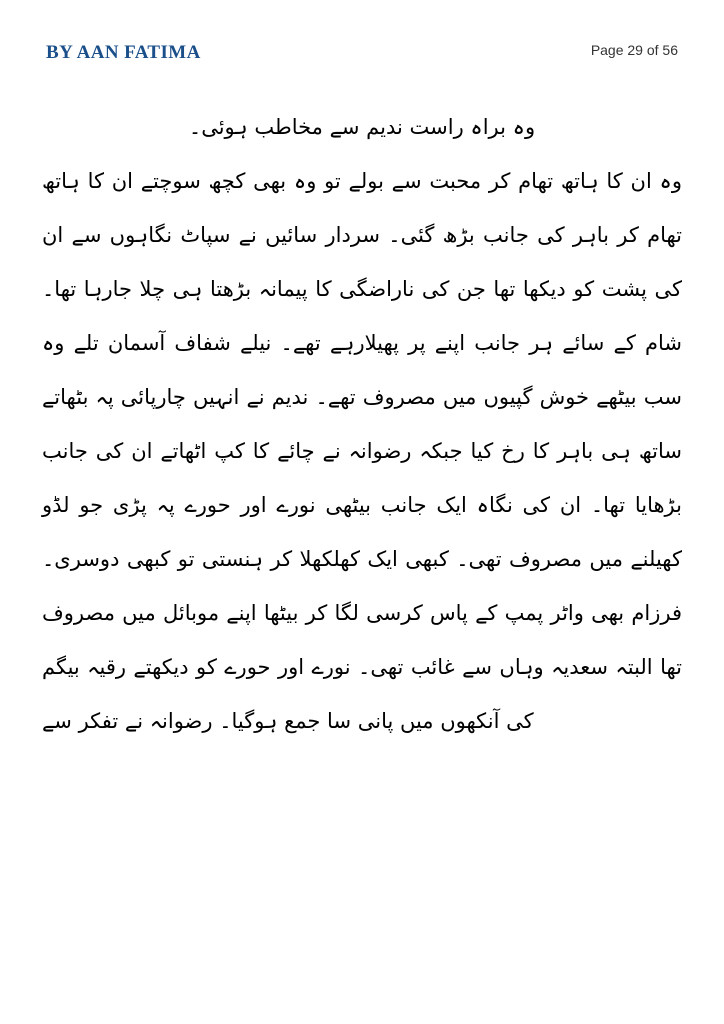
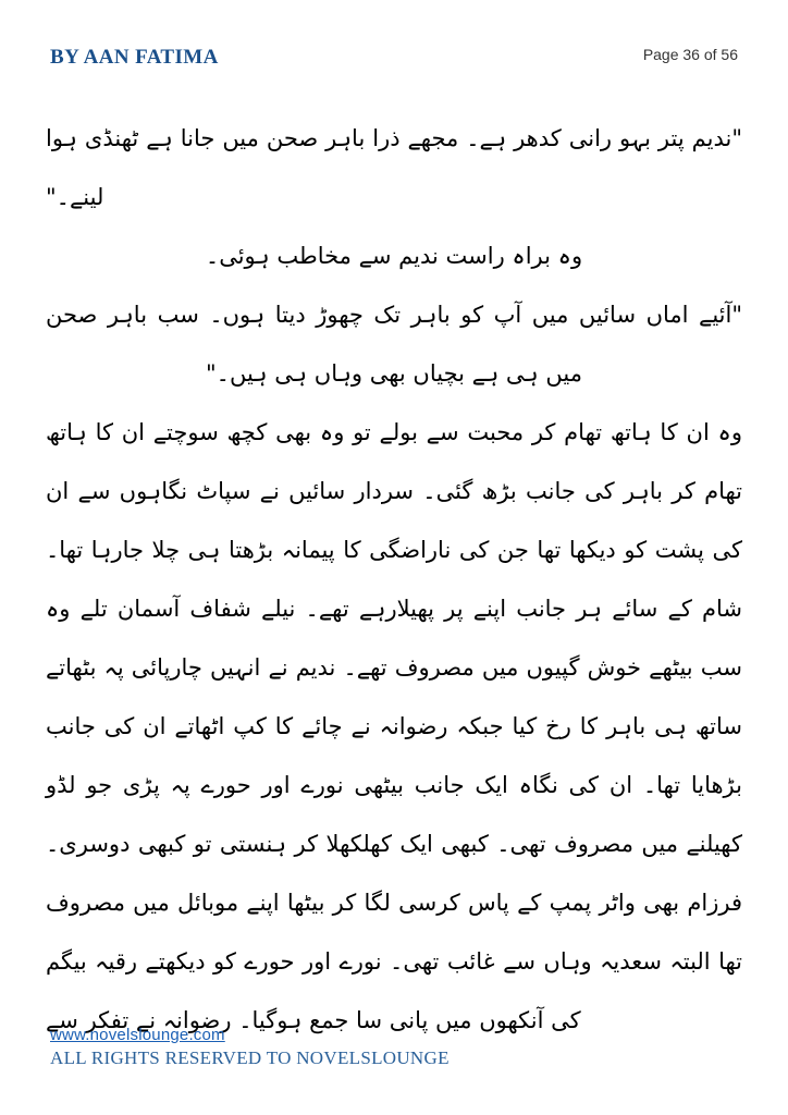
  BY AAN FATIMA
- Page 29 of 56
+ Page 36 of 56
+ "ندیم پتر بہو رانی کدھر ہے۔ مجھے ذرا باہر صحن میں جانا ہے ٹھنڈی ہوا لینے۔"
  وہ براہ راست ندیم سے مخاطب ہوئی۔
+ "آئیے اماں سائیں میں آپ کو باہر تک چھوڑ دیتا ہوں۔ سب باہر صحن میں ہی ہے بچیاں بھی وہاں ہی ہیں۔"
  وہ ان کا ہاتھ تھام کر محبت سے بولے تو وہ بھی کچھ سوچتے ان کا ہاتھ تھام کر باہر کی جانب بڑھ گئی۔ سردار سائیں نے سپاٹ نگاہوں سے ان کی پشت کو دیکھا تھا جن کی ناراضگی کا پیمانہ بڑھتا ہی چلا جارہا تھا۔ شام کے سائے ہر جانب اپنے پر پھیلارہے تھے۔ نیلے شفاف آسمان تلے وہ سب بیٹھے خوش گپیوں میں مصروف تھے۔ ندیم نے انہیں چارپائی پہ بٹھاتے ساتھ ہی باہر کا رخ کیا جبکہ رضوانہ نے چائے کا کپ اٹھاتے ان کی جانب بڑھایا تھا۔ ان کی نگاہ ایک جانب بیٹھی نورے اور حورے پہ پڑی جو لڈو کھیلنے میں مصروف تھی۔ کبھی ایک کھلکھلا کر ہنستی تو کبھی دوسری۔ فرزام بھی واٹر پمپ کے پاس کرسی لگا کر بیٹھا اپنے موبائل میں مصروف تھا البتہ سعدیہ وہاں سے غائب تھی۔ نورے اور حورے کو دیکھتے رقیہ بیگم کی آنکھوں میں پانی سا جمع ہوگیا۔ رضوانہ نے تفکر سے
+ www.novelslounge.com
+ ALL RIGHTS RESERVED TO NOVELSLOUNGE
